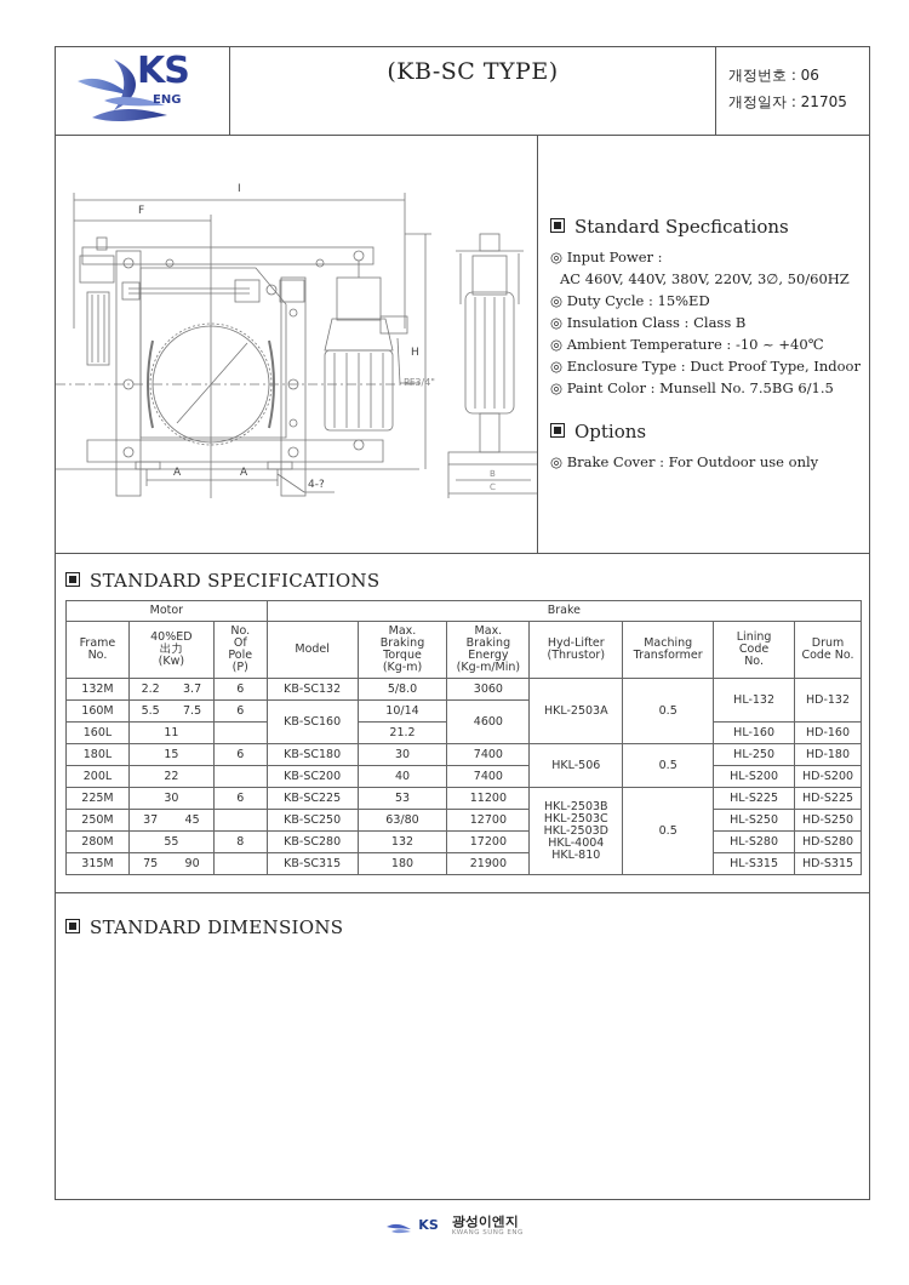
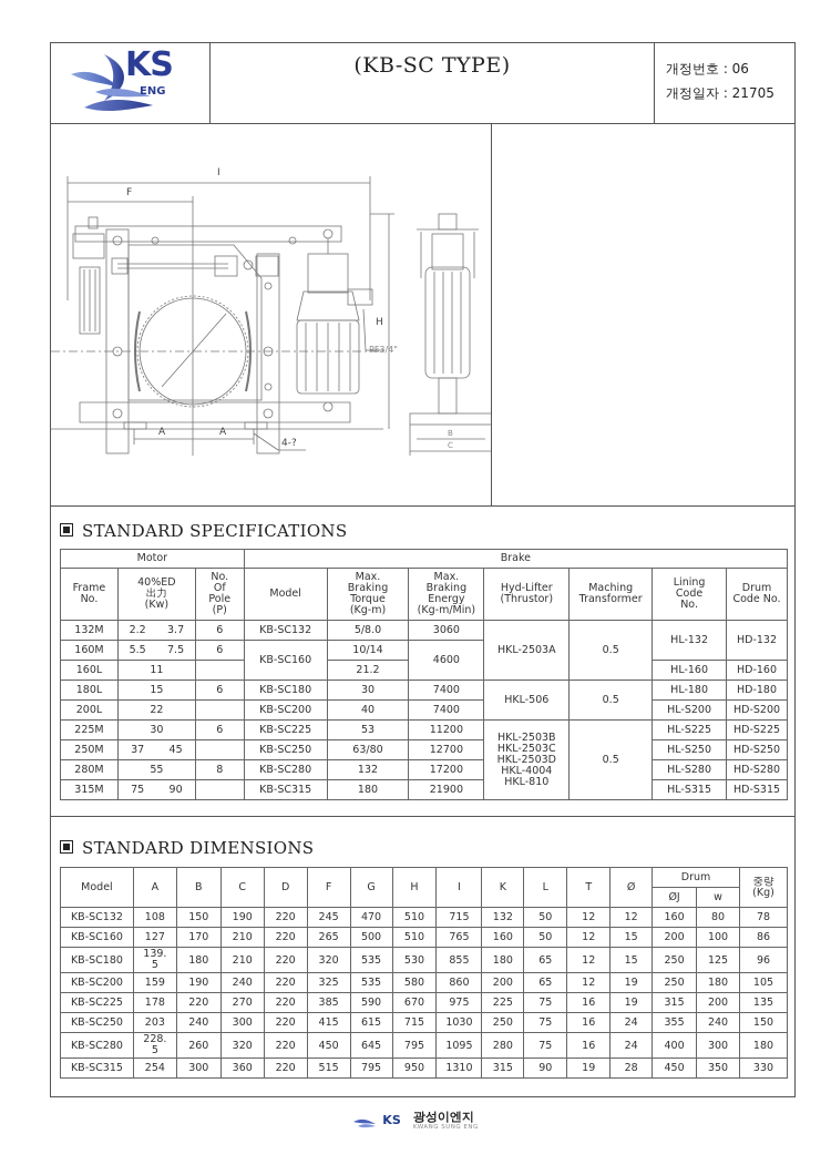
  KS
  ENG
  (KB-SC TYPE)
  개정번호 : 06
  개정일자 : 21705
  I
  F
  H
  A
  A
  4-?
  PF3/4"
  B
  C
- Standard Specfications
- ◎ Input Power :
- AC 460V, 440V, 380V, 220V, 3∅, 50/60HZ
- ◎ Duty Cycle : 15%ED
- ◎ Insulation Class : Class B
- ◎ Ambient Temperature : -10 ~ +40℃
- ◎ Enclosure Type : Duct Proof Type, Indoor
- ◎ Paint Color : Munsell No. 7.5BG 6/1.5
- Options
- ◎ Brake Cover : For Outdoor use only
  STANDARD SPECIFICATIONS
  Motor	Brake
  Frame No.	40%ED 出力 (Kw)	No. Of Pole (P)	Model	Max. Braking Torque (Kg-m)	Max. Braking Energy (Kg-m/Min)	Hyd-Lifter (Thrustor)	Maching Transformer	Lining Code No.	Drum Code No.
  132M	2.2	3.7	6	KB-SC132	5/8.0	3060	HKL-2503A	0.5	HL-132	HD-132
  160M	5.5	7.5	6	KB-SC160	10/14	4600
  160L	11		21.2	HL-160	HD-160
- 180L	15	6	KB-SC180	30	7400	HKL-506	0.5	HL-250	HD-180
+ 180L	15	6	KB-SC180	30	7400	HKL-506	0.5	HL-180	HD-180
  200L	22		KB-SC200	40	7400	HL-S200	HD-S200
  225M	30	6	KB-SC225	53	11200	HKL-2503B HKL-2503C HKL-2503D HKL-4004 HKL-810	0.5	HL-S225	HD-S225
  250M	37	45		KB-SC250	63/80	12700	HL-S250	HD-S250
  280M	55	8	KB-SC280	132	17200	HL-S280	HD-S280
  315M	75	90		KB-SC315	180	21900	HL-S315	HD-S315
  STANDARD DIMENSIONS
+ Model	A	B	C	D	F	G	H	I	K	L	T	Ø	Drum	중량 (Kg)
+ ØJ	w
+ KB-SC132	108	150	190	220	245	470	510	715	132	50	12	12	160	80	78
+ KB-SC160	127	170	210	220	265	500	510	765	160	50	12	15	200	100	86
+ KB-SC180	139. 5	180	210	220	320	535	530	855	180	65	12	15	250	125	96
+ KB-SC200	159	190	240	220	325	535	580	860	200	65	12	19	250	180	105
+ KB-SC225	178	220	270	220	385	590	670	975	225	75	16	19	315	200	135
+ KB-SC250	203	240	300	220	415	615	715	1030	250	75	16	24	355	240	150
+ KB-SC280	228. 5	260	320	220	450	645	795	1095	280	75	16	24	400	300	180
+ KB-SC315	254	300	360	220	515	795	950	1310	315	90	19	28	450	350	330
  KS
  광성이엔지
